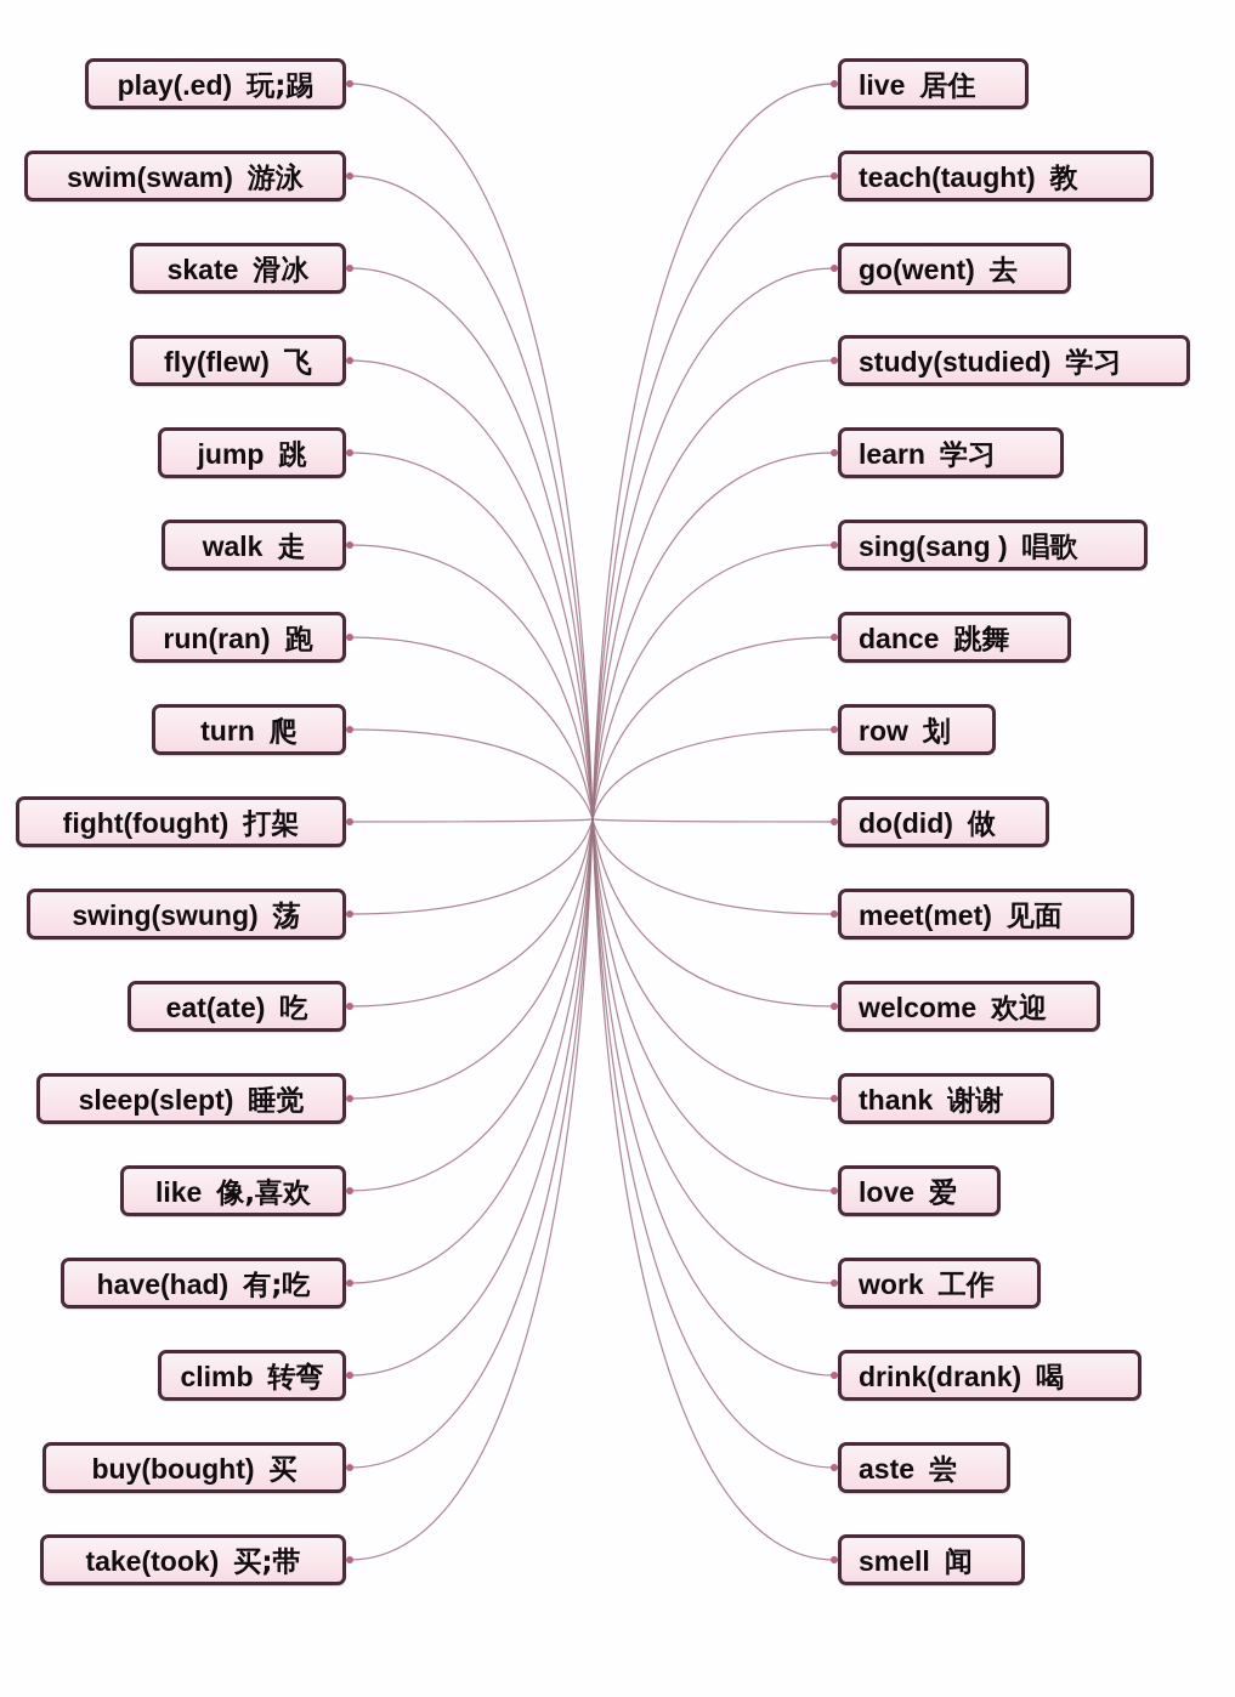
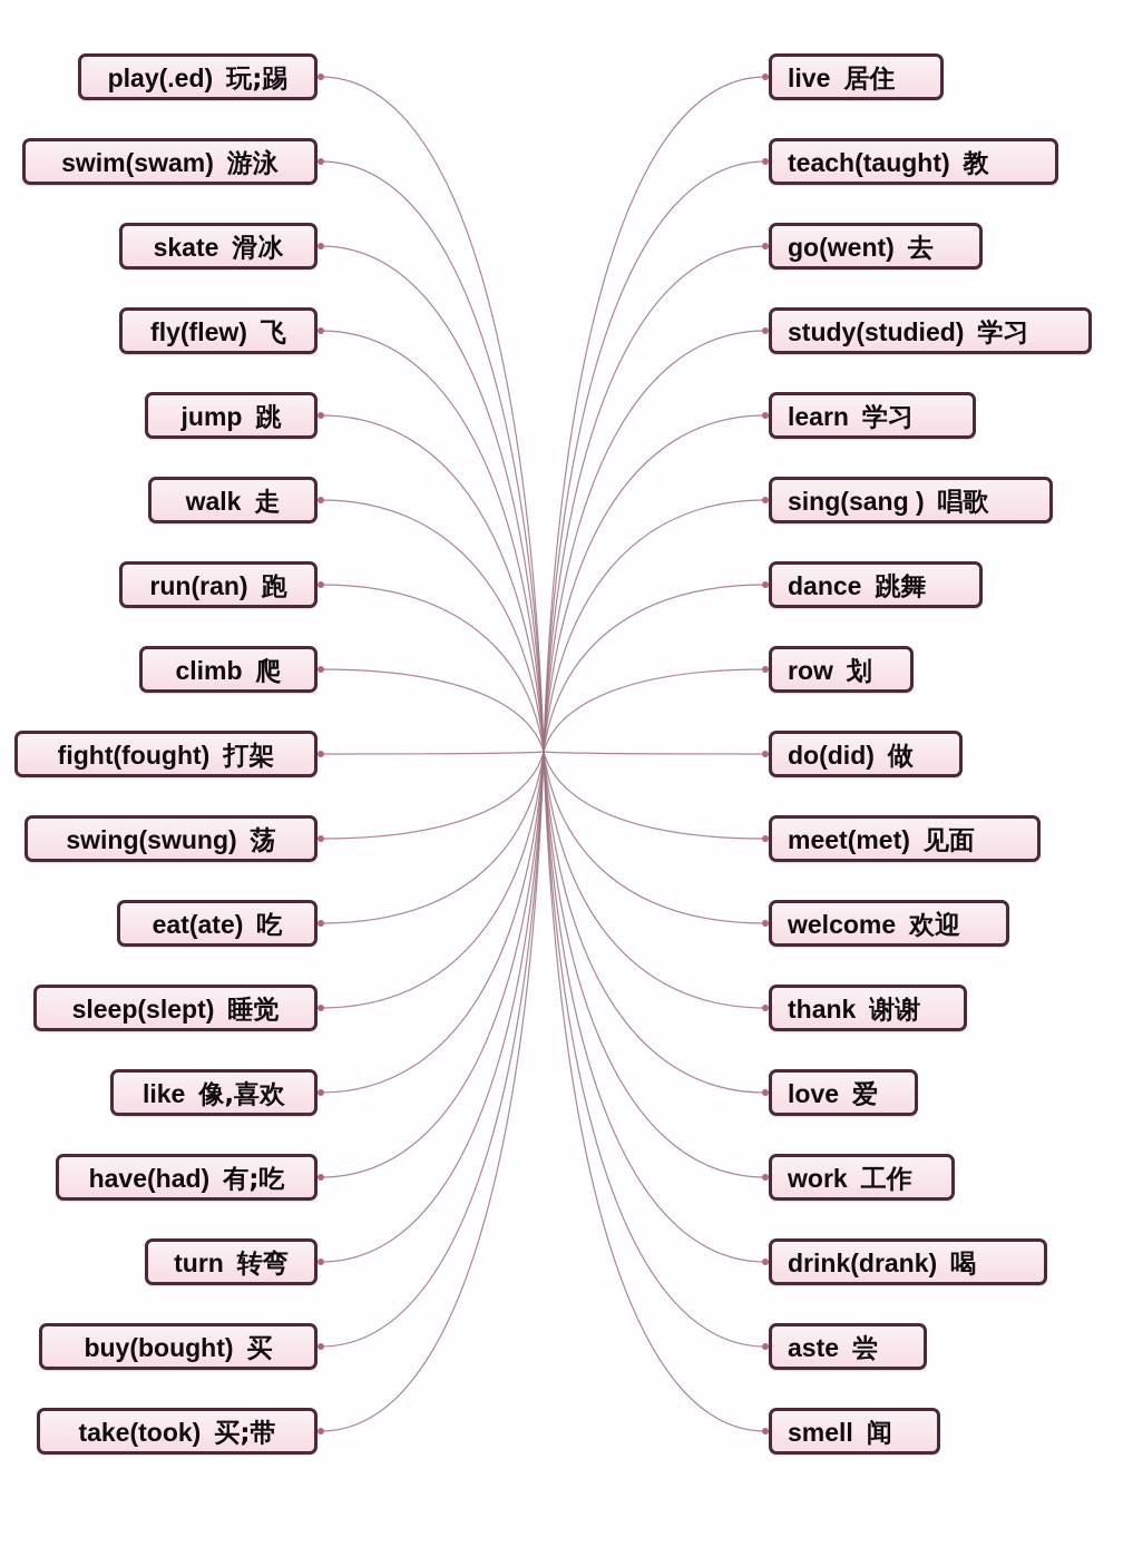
  play(.ed) 玩;踢
  swim(swam) 游泳
  skate 滑冰
  fly(flew) 飞
  jump 跳
  walk 走
  run(ran) 跑
- turn 爬
+ climb 爬
  fight(fought) 打架
  swing(swung) 荡
  eat(ate) 吃
  sleep(slept) 睡觉
  like 像,喜欢
  have(had) 有;吃
- climb 转弯
+ turn 转弯
  buy(bought) 买
  take(took) 买;带
  live 居住
  teach(taught) 教
  go(went) 去
  study(studied) 学习
  learn 学习
  sing(sang ) 唱歌
  dance 跳舞
  row 划
  do(did) 做
  meet(met) 见面
  welcome 欢迎
  thank 谢谢
  love 爱
  work 工作
  drink(drank) 喝
  aste 尝
  smell 闻
